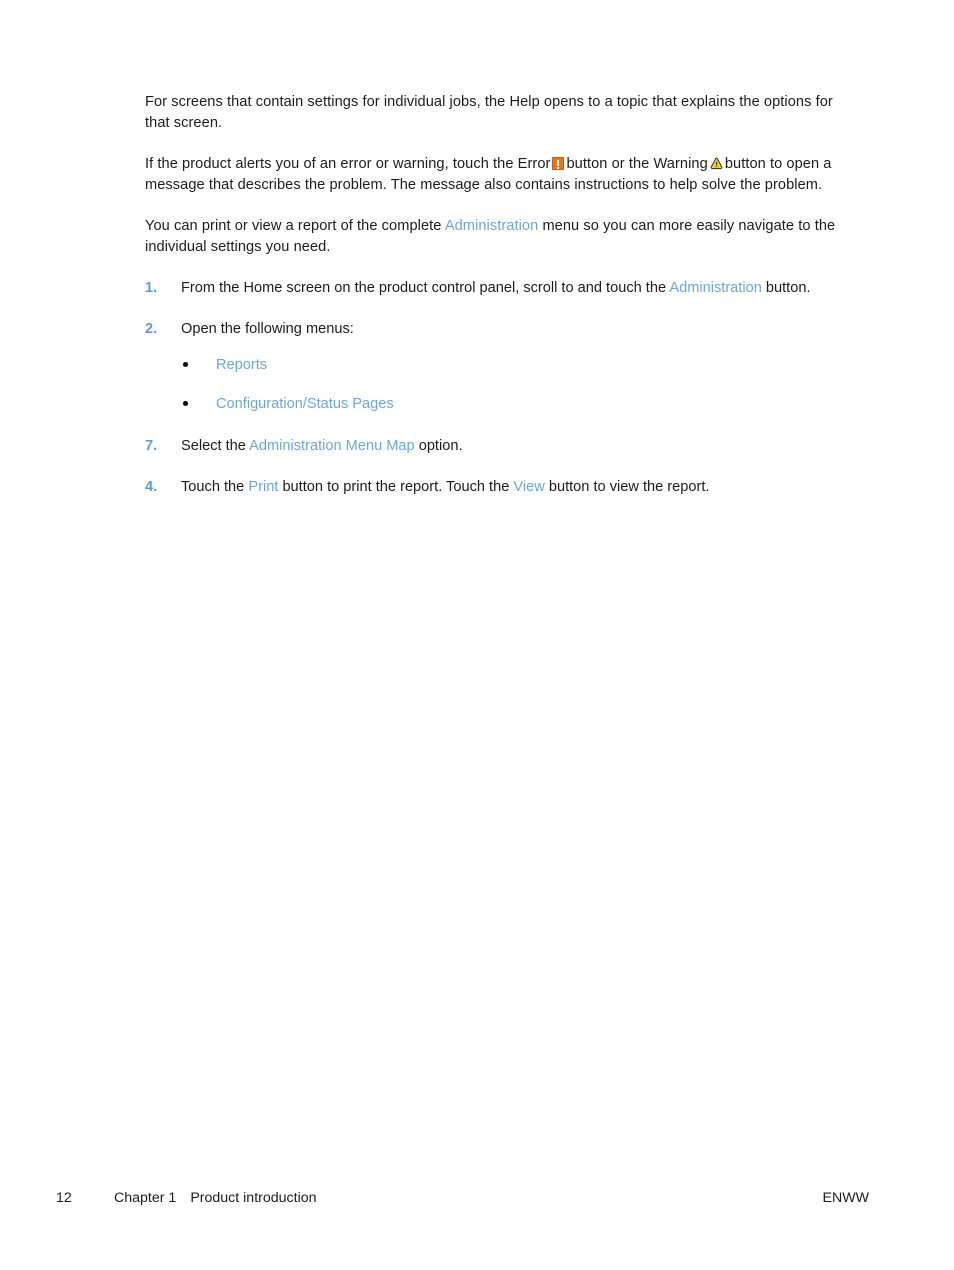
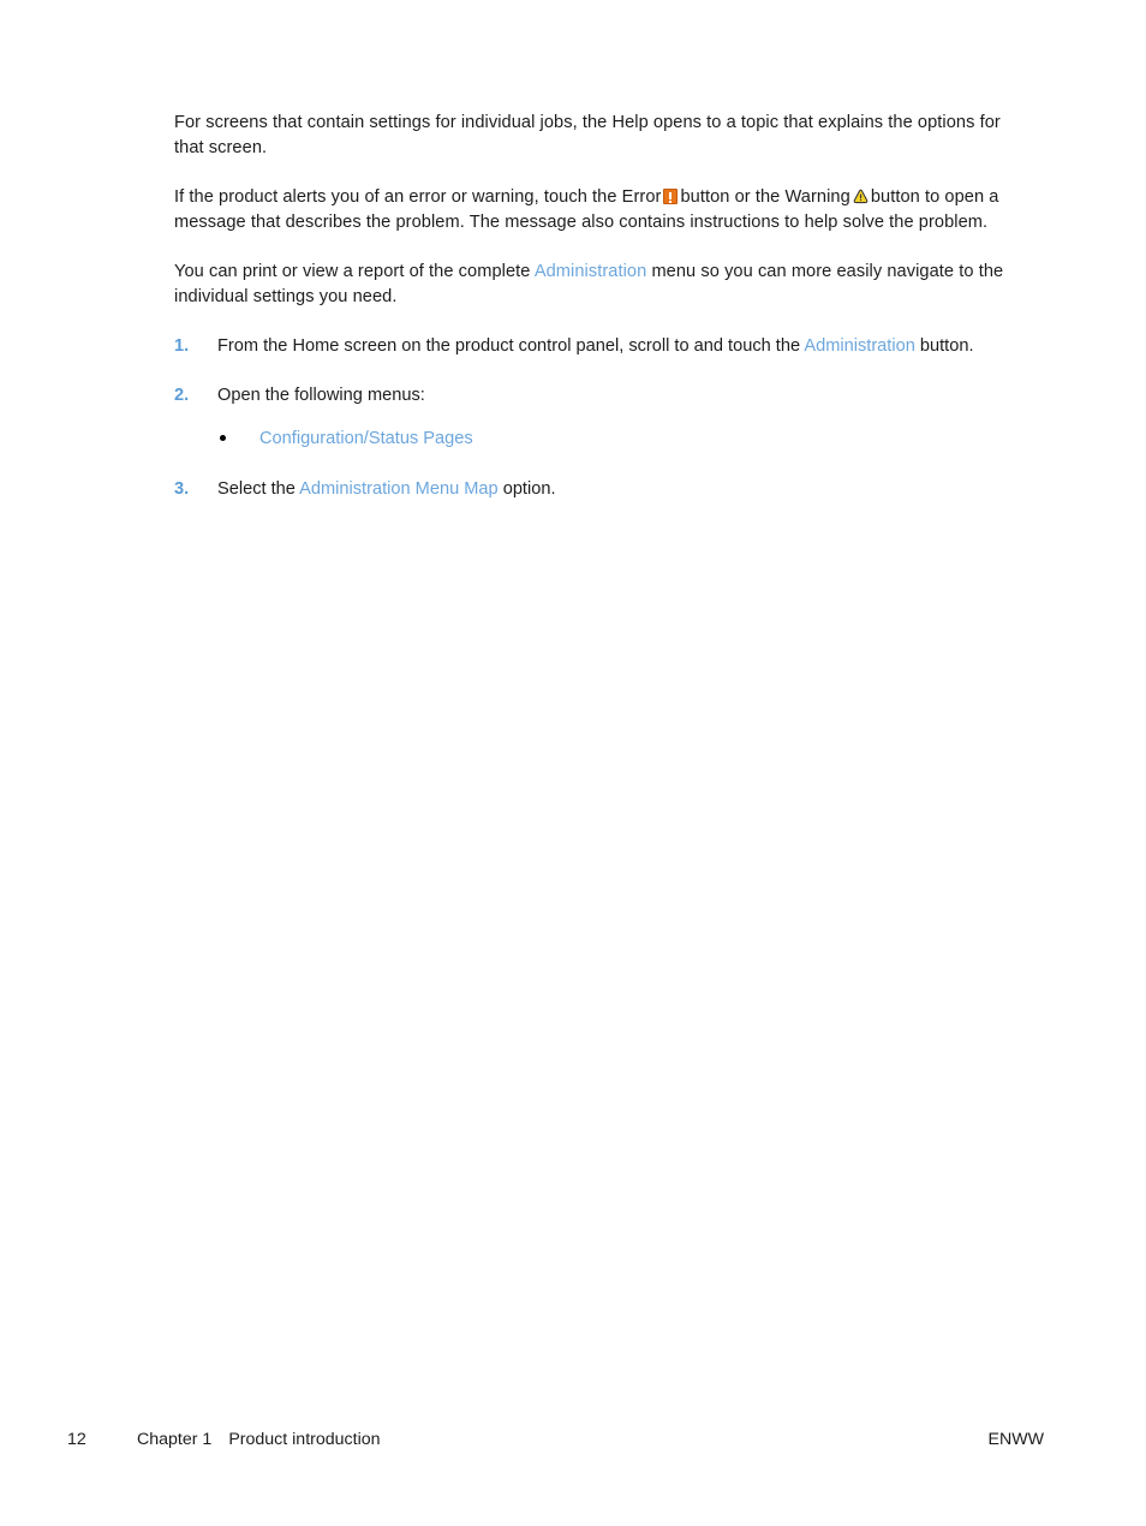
  For screens that contain settings for individual jobs, the Help opens to a topic that explains the options for that screen.
  If the product alerts you of an error or warning, touch the Error button or the Warning button to open a message that describes the problem. The message also contains instructions to help solve the problem.
  You can print or view a report of the complete Administration menu so you can more easily navigate to the individual settings you need.
  1.
  From the Home screen on the product control panel, scroll to and touch the Administration button.
  2.
  Open the following menus:
- Reports
  Configuration/Status Pages
- 7.
+ 3.
  Select the Administration Menu Map option.
- 4.
- Touch the Print button to print the report. Touch the View button to view the report.
  12 Chapter 1 Product introduction
  ENWW
